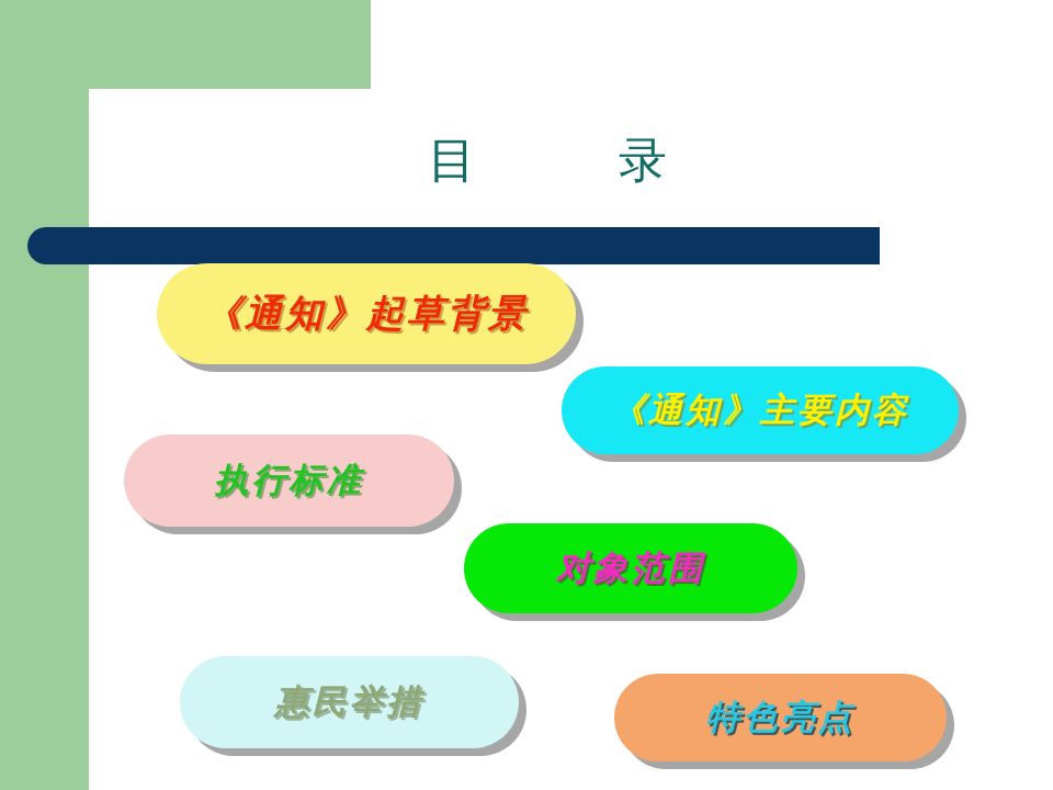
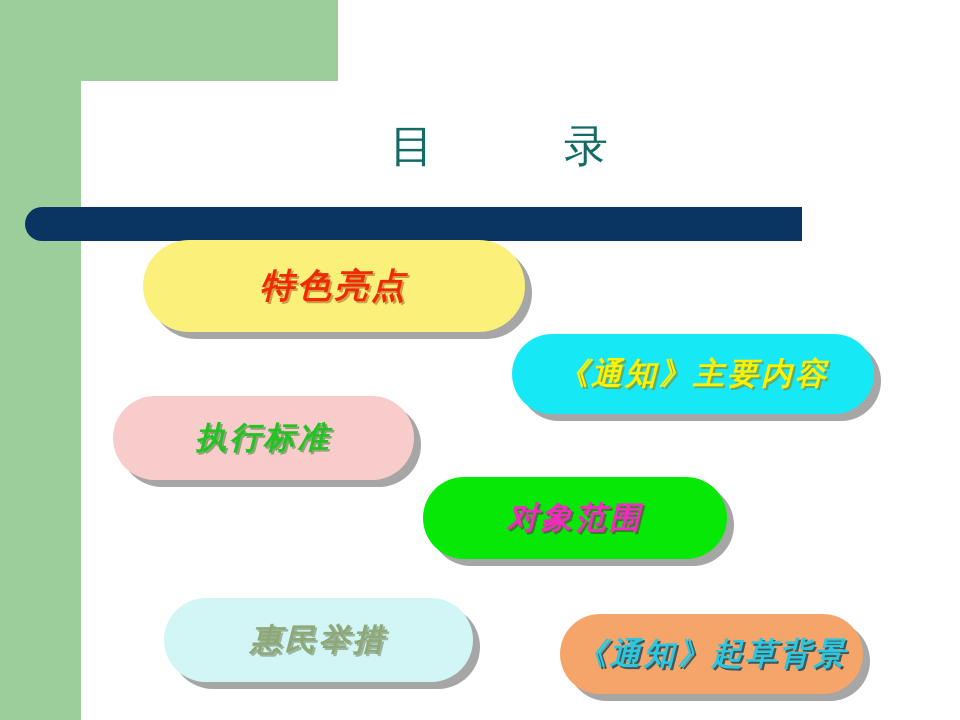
  目 录
- 《通知》起草背景
+ 特色亮点
  《通知》主要内容
  执行标准
  对象范围
  惠民举措
- 特色亮点
+ 《通知》起草背景
